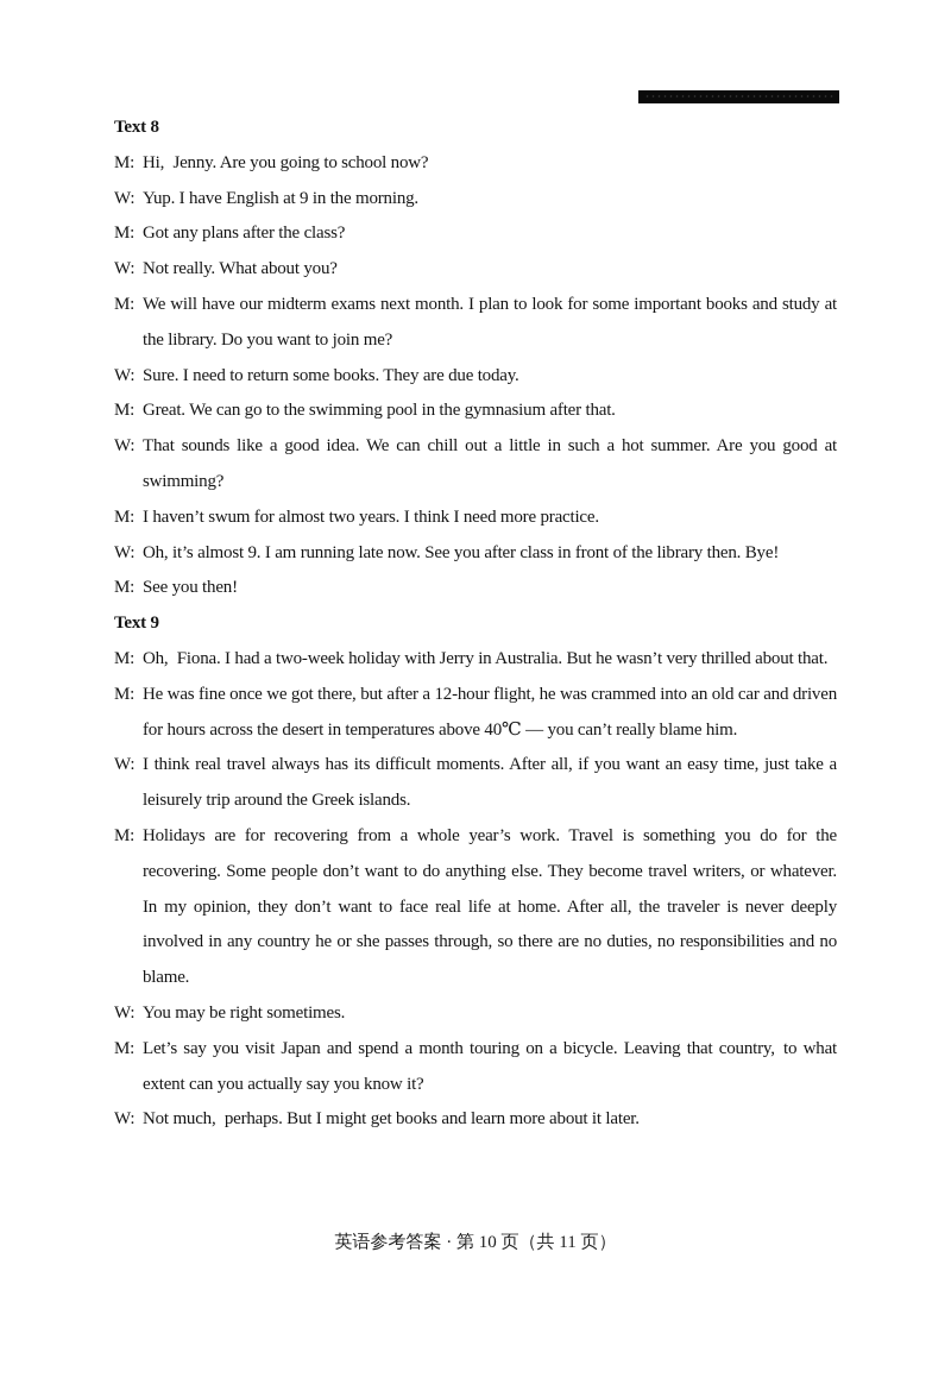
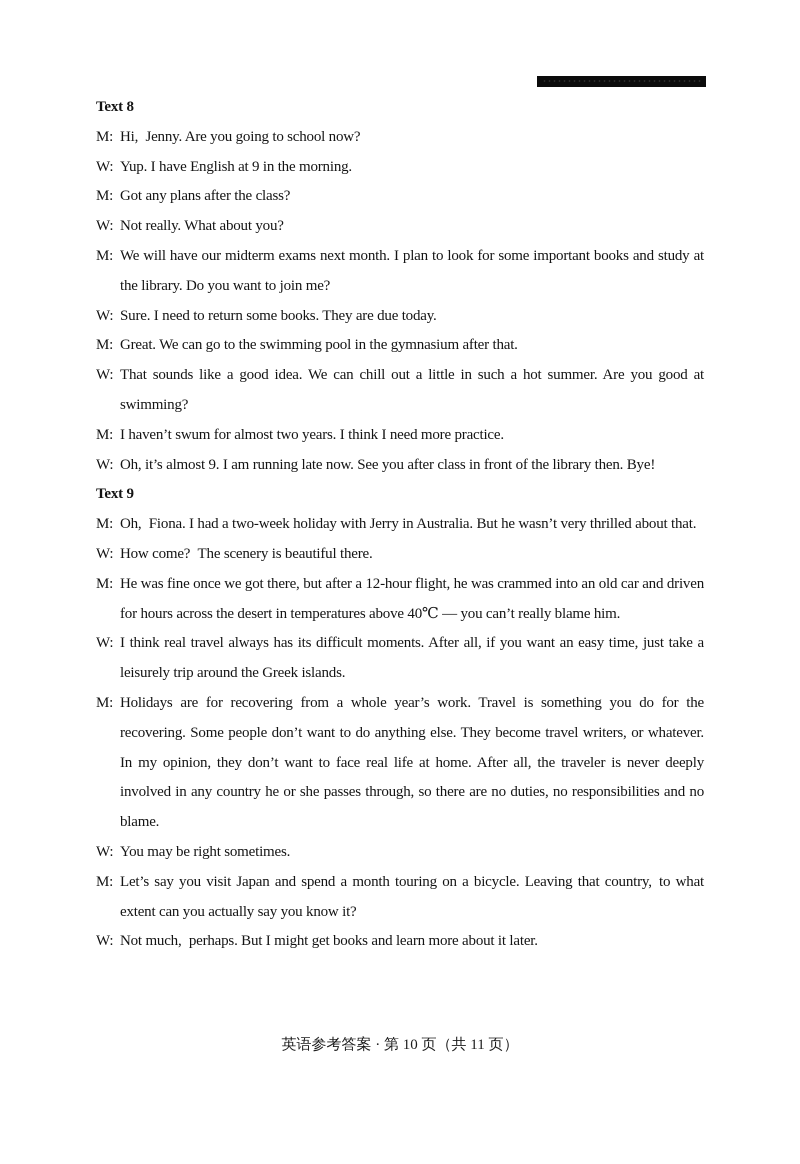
  Text 8
  M: Hi, Jenny. Are you going to school now?
  W: Yup. I have English at 9 in the morning.
  M: Got any plans after the class?
  W: Not really. What about you?
  M: We will have our midterm exams next month. I plan to look for some important books and study at the library. Do you want to join me?
  W: Sure. I need to return some books. They are due today.
  M: Great. We can go to the swimming pool in the gymnasium after that.
  W: That sounds like a good idea. We can chill out a little in such a hot summer. Are you good at swimming?
  M: I haven’t swum for almost two years. I think I need more practice.
  W: Oh, it’s almost 9. I am running late now. See you after class in front of the library then. Bye!
- M: See you then!
  Text 9
  M: Oh, Fiona. I had a two-week holiday with Jerry in Australia. But he wasn’t very thrilled about that.
+ W: How come? The scenery is beautiful there.
  M: He was fine once we got there, but after a 12-hour flight, he was crammed into an old car and driven for hours across the desert in temperatures above 40℃ — you can’t really blame him.
  W: I think real travel always has its difficult moments. After all, if you want an easy time, just take a leisurely trip around the Greek islands.
  M: Holidays are for recovering from a whole year’s work. Travel is something you do for the recovering. Some people don’t want to do anything else. They become travel writers, or whatever. In my opinion, they don’t want to face real life at home. After all, the traveler is never deeply involved in any country he or she passes through, so there are no duties, no responsibilities and no blame.
  W: You may be right sometimes.
  M: Let’s say you visit Japan and spend a month touring on a bicycle. Leaving that country, to what extent can you actually say you know it?
  W: Not much, perhaps. But I might get books and learn more about it later.
  英语参考答案 · 第 10 页（共 11 页）
